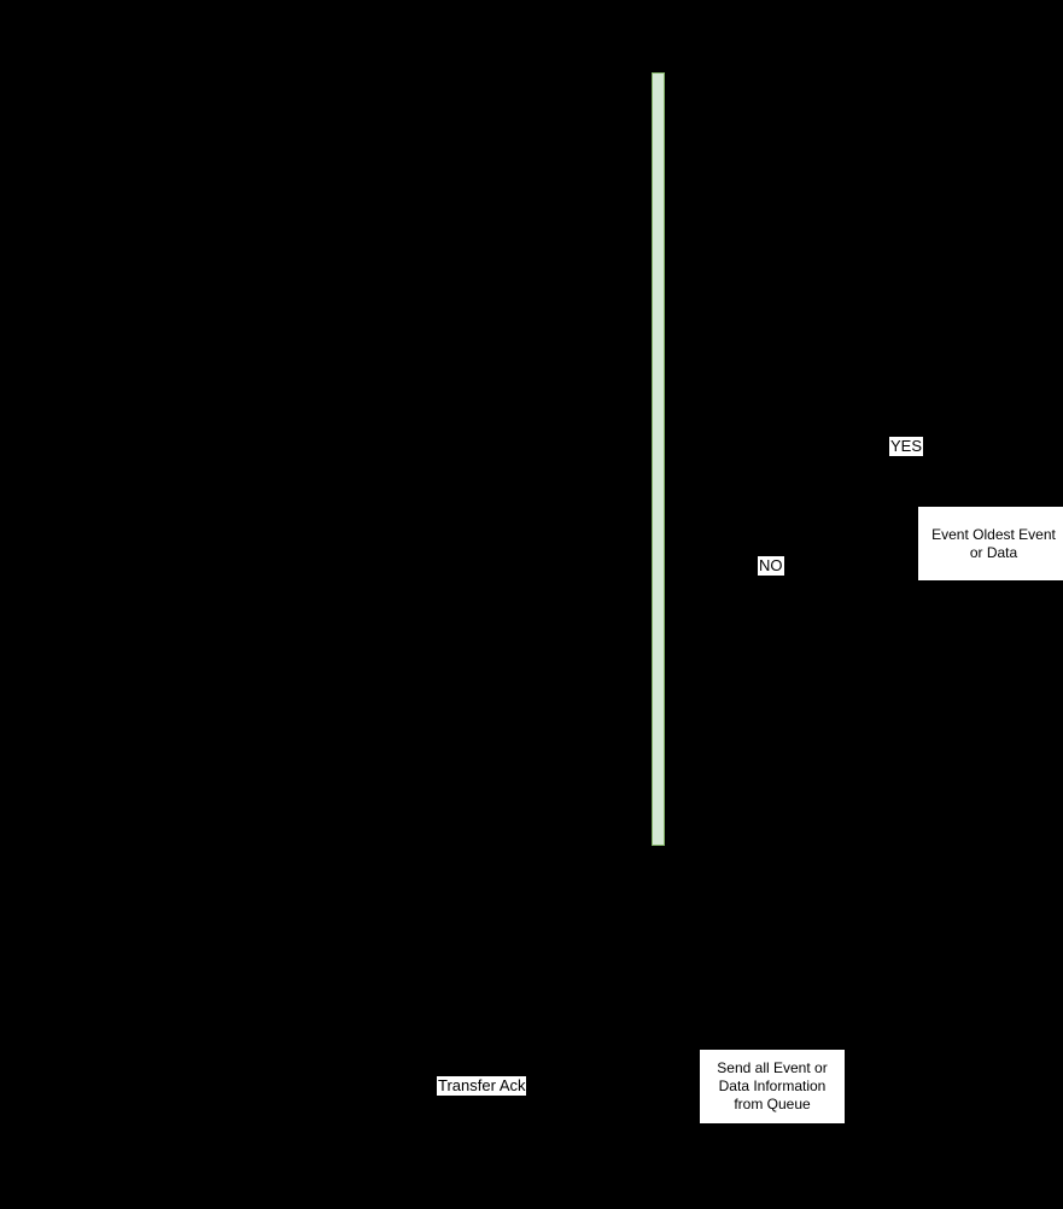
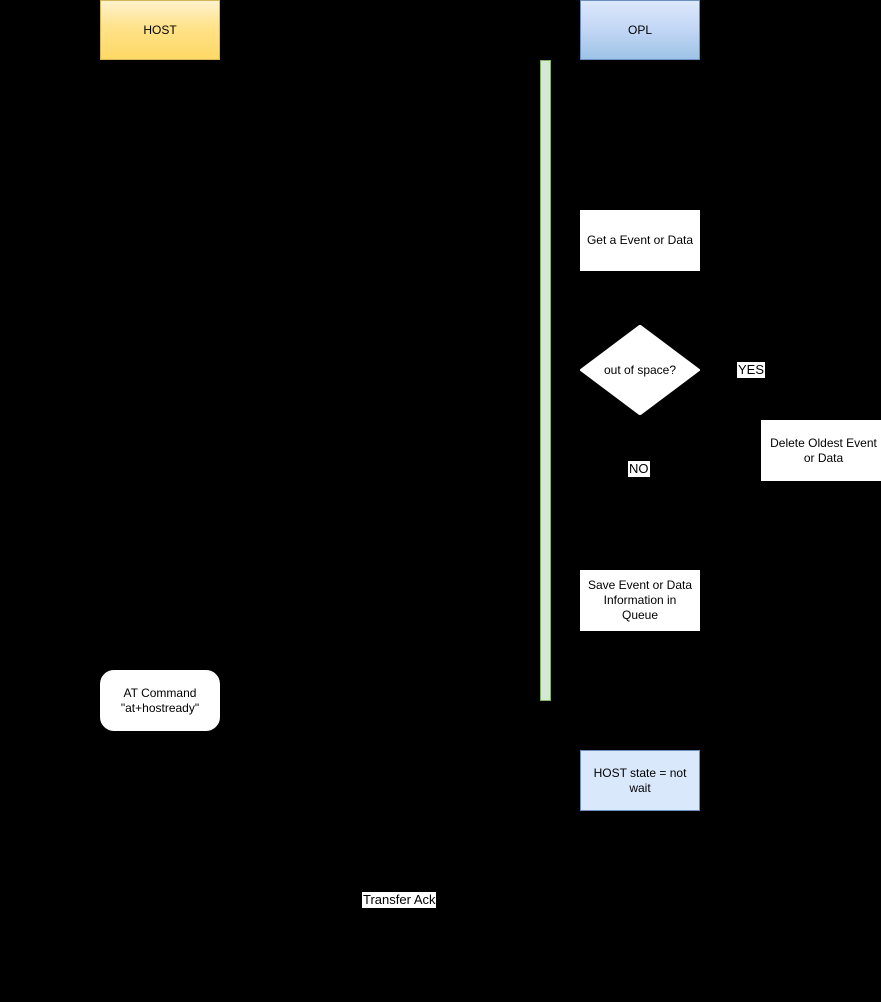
  t H
  m
+ HOST
+ OPL
+ Get a Event or Data
+ out of space?
  YES
- Event Oldest Event or Data
+ Delete Oldest Event or Data
  NO
+ Save Event or Data Information in Queue
+ AT Command "at+hostready"
+ HOST state = not wait
  Transfer Ack
- Send all Event or Data Information from Queue
